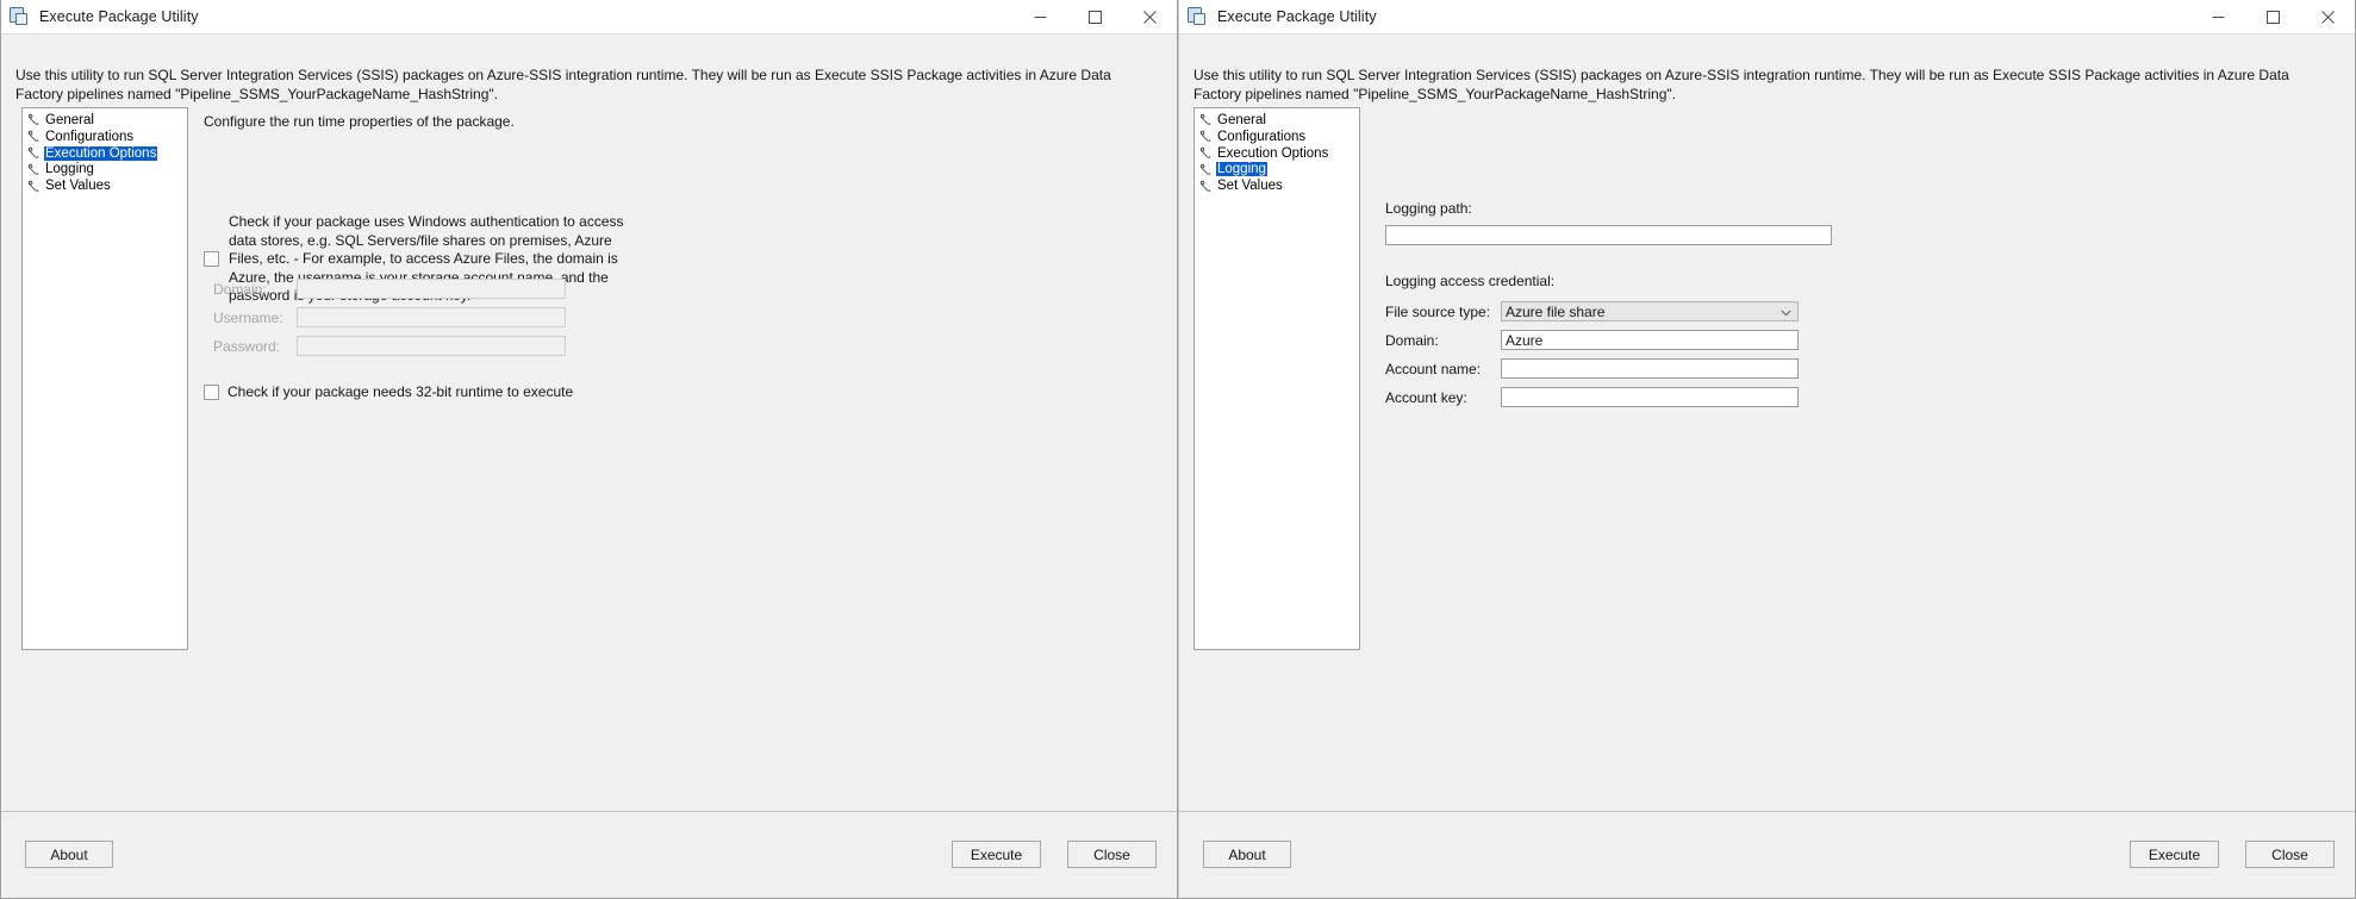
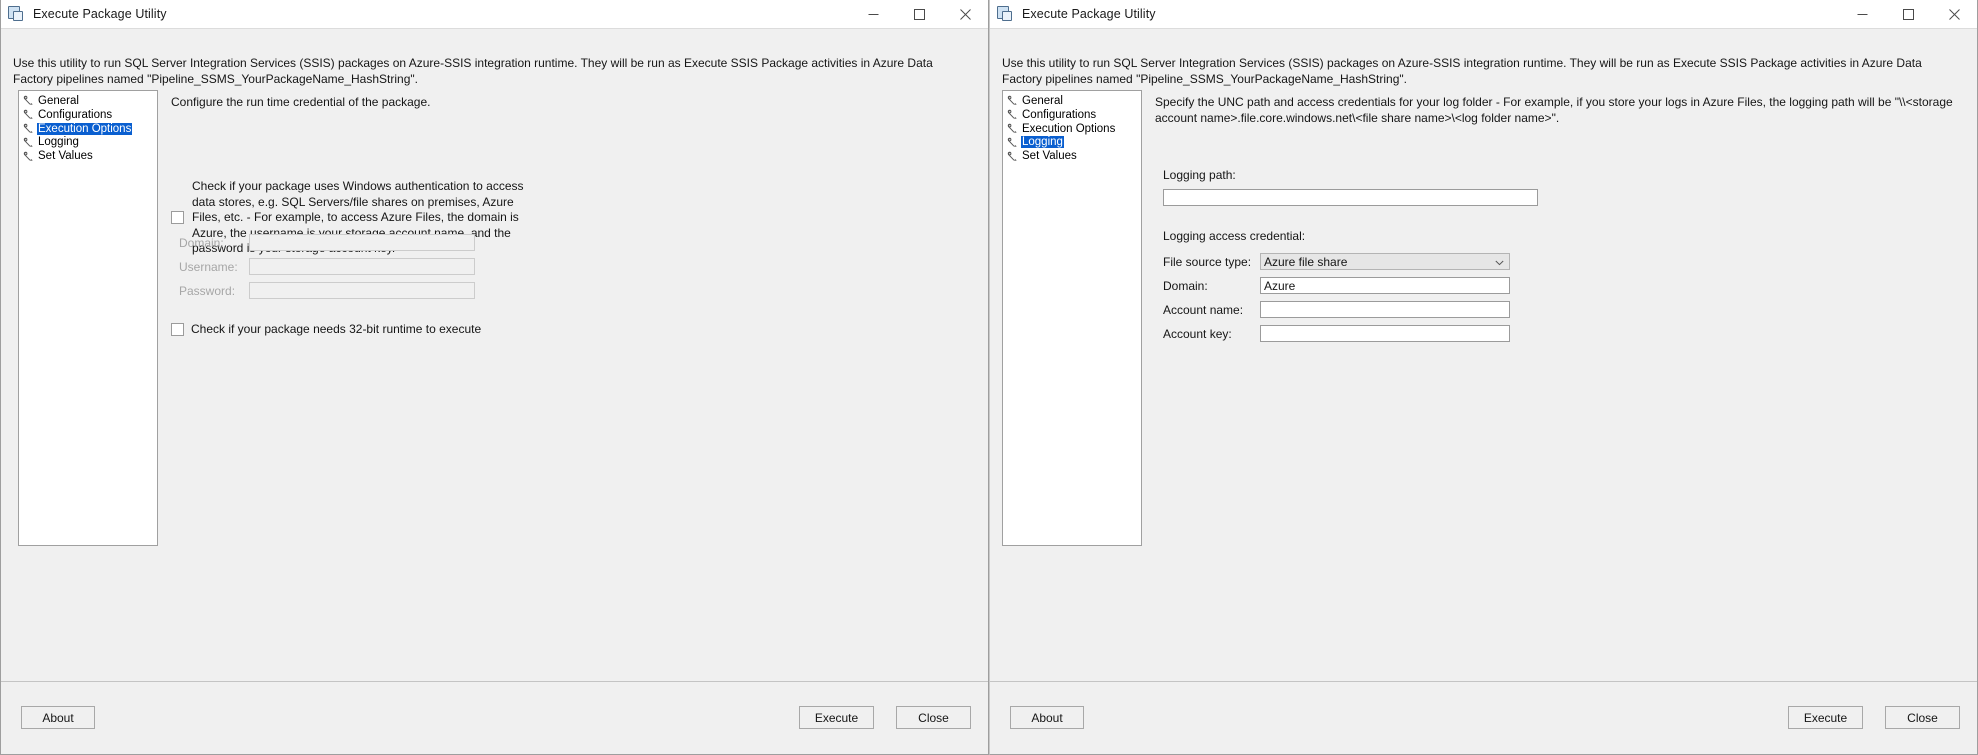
  Execute Package Utility
  Use this utility to run SQL Server Integration Services (SSIS) packages on Azure-SSIS integration runtime. They will be run as Execute SSIS Package activities in Azure Data Factory pipelines named "Pipeline_SSMS_YourPackageName_HashString".
  General
  Configurations
  Execution Options
  Logging
  Set Values
- Configure the run time properties of the package.
+ Configure the run time credential of the package.
  Check if your package uses Windows authentication to access data stores, e.g. SQL Servers/file shares on premises, Azure Files, etc. - For example, to access Azure Files, the domain is Azure, the username is your storage account name, and the password
  Domain:
  Username:
  Password:
  Check if your package needs 32-bit runtime to execute
  About
  Execute
  Close
  Execute Package Utility
  Use this utility to run SQL Server Integration Services (SSIS) packages on Azure-SSIS integration runtime. They will be run as Execute SSIS Package activities in Azure Data Factory pipelines named "Pipeline_SSMS_YourPackageName_HashString".
  General
  Configurations
  Execution Options
  Logging
  Set Values
+ Specify the UNC path and access credentials for your log folder - For example, if you store your logs in Azure Files, the logging path will be "\\<storage account name>.file.core.windows.net\<file share name>\<log folder name>".
  Logging path:
  Logging access credential:
  File source type:
  Azure file share
  Domain:
  Azure
  Account name:
  Account key:
  About
  Execute
  Close
